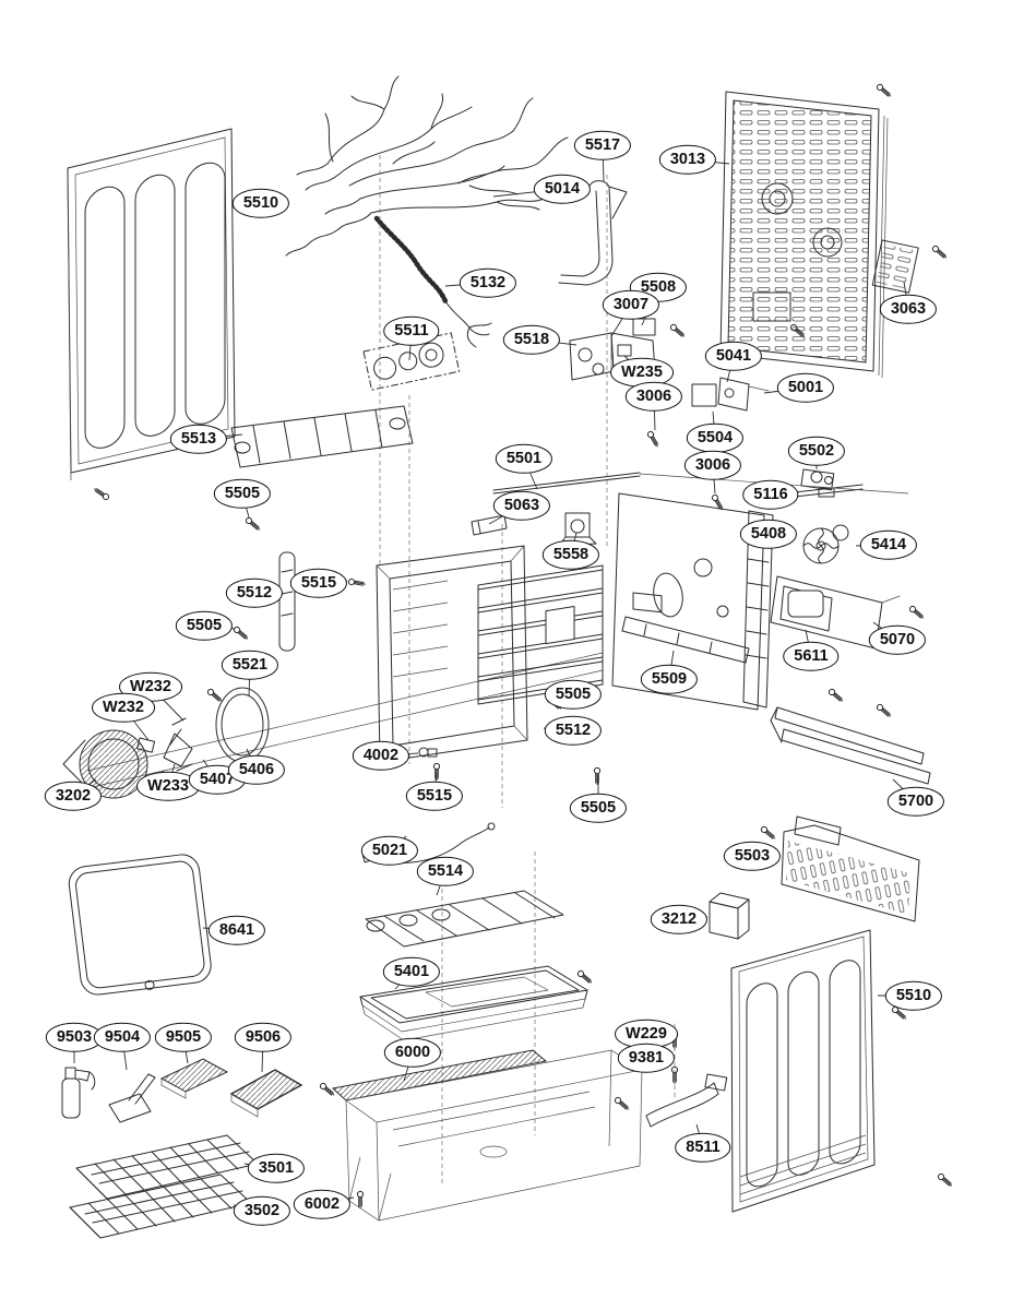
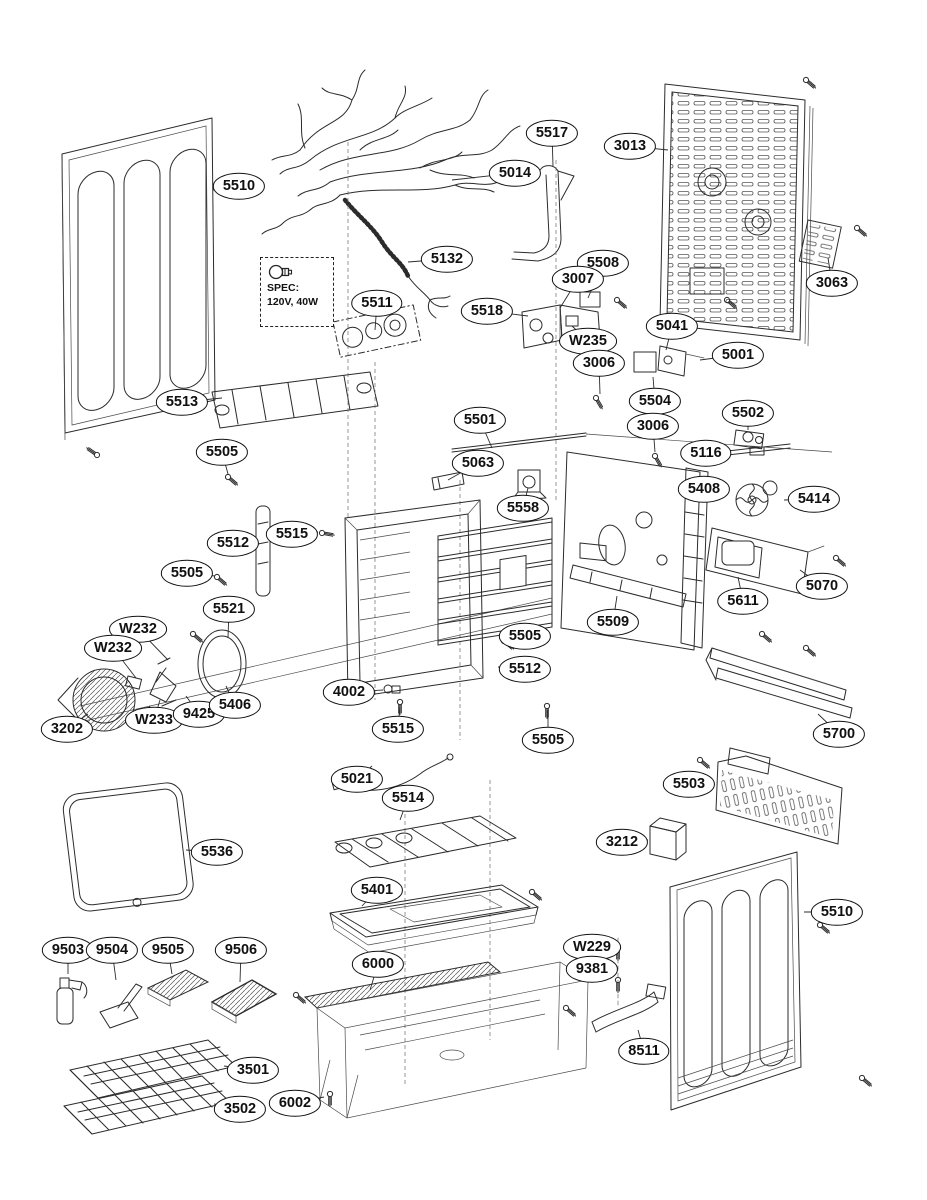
+ SPEC:
+ 120V, 40W
  5510
  5517
  5014
  3013
  3063
  5132
  5508
  3007
  5511
  5518
  W235
  5041
  5001
  3006
  5504
  5502
  3006
  5116
  5501
  5063
  5408
  5414
  5558
  5513
  5505
  5512
  5515
  5505
  5070
  5611
  5521
  5509
  W232
  W232
  5505
  5512
  3202
  W233
- 5407
+ 9425
  5406
  4002
  5515
  5505
  5700
  5021
  5503
  5514
- 8641
+ 5536
  3212
  5401
  5510
  9503
  9504
  9505
  9506
  6000
  W229
  9381
  8511
  3501
  3502
  6002
